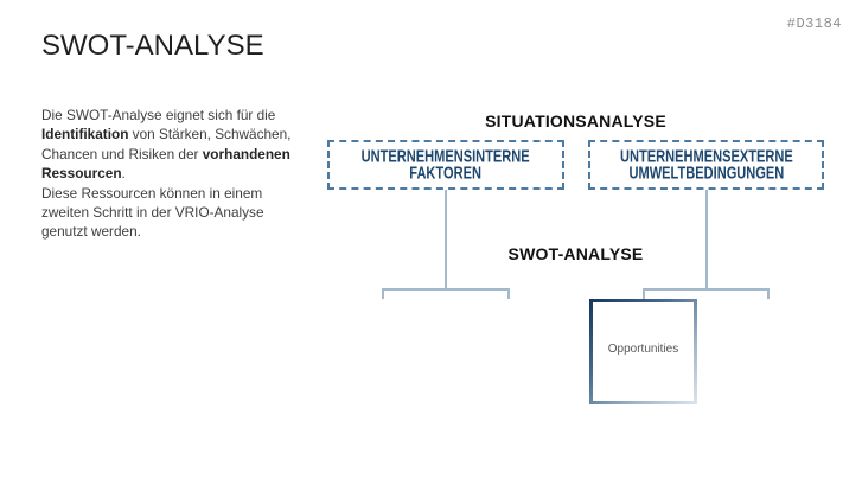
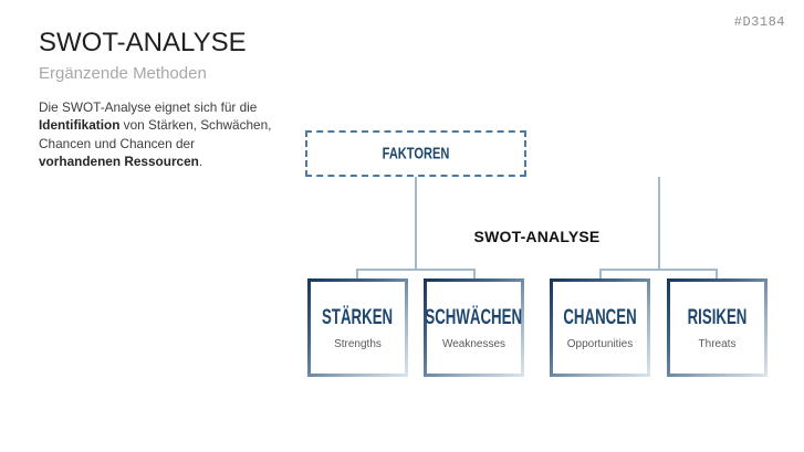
  #D3184
  SWOT-ANALYSE
+ Ergänzende Methoden
- Die SWOT-Analyse eignet sich für die Identifikation von Stärken, Schwächen, Chancen und Risiken der vorhandenen Ressourcen.
+ Die SWOT-Analyse eignet sich für die Identifikation von Stärken, Schwächen, Chancen und Chancen der vorhandenen Ressourcen.
- Diese Ressourcen können in einem zweiten Schritt in der VRIO-Analyse genutzt werden.
- SITUATIONSANALYSE
- UNTERNEHMENSINTERNE
  FAKTOREN
- UNTERNEHMENSEXTERNE
- UMWELTBEDINGUNGEN
  SWOT-ANALYSE
+ STÄRKEN
+ Strengths
+ SCHWÄCHEN
+ Weaknesses
+ CHANCEN
  Opportunities
+ RISIKEN
+ Threats
